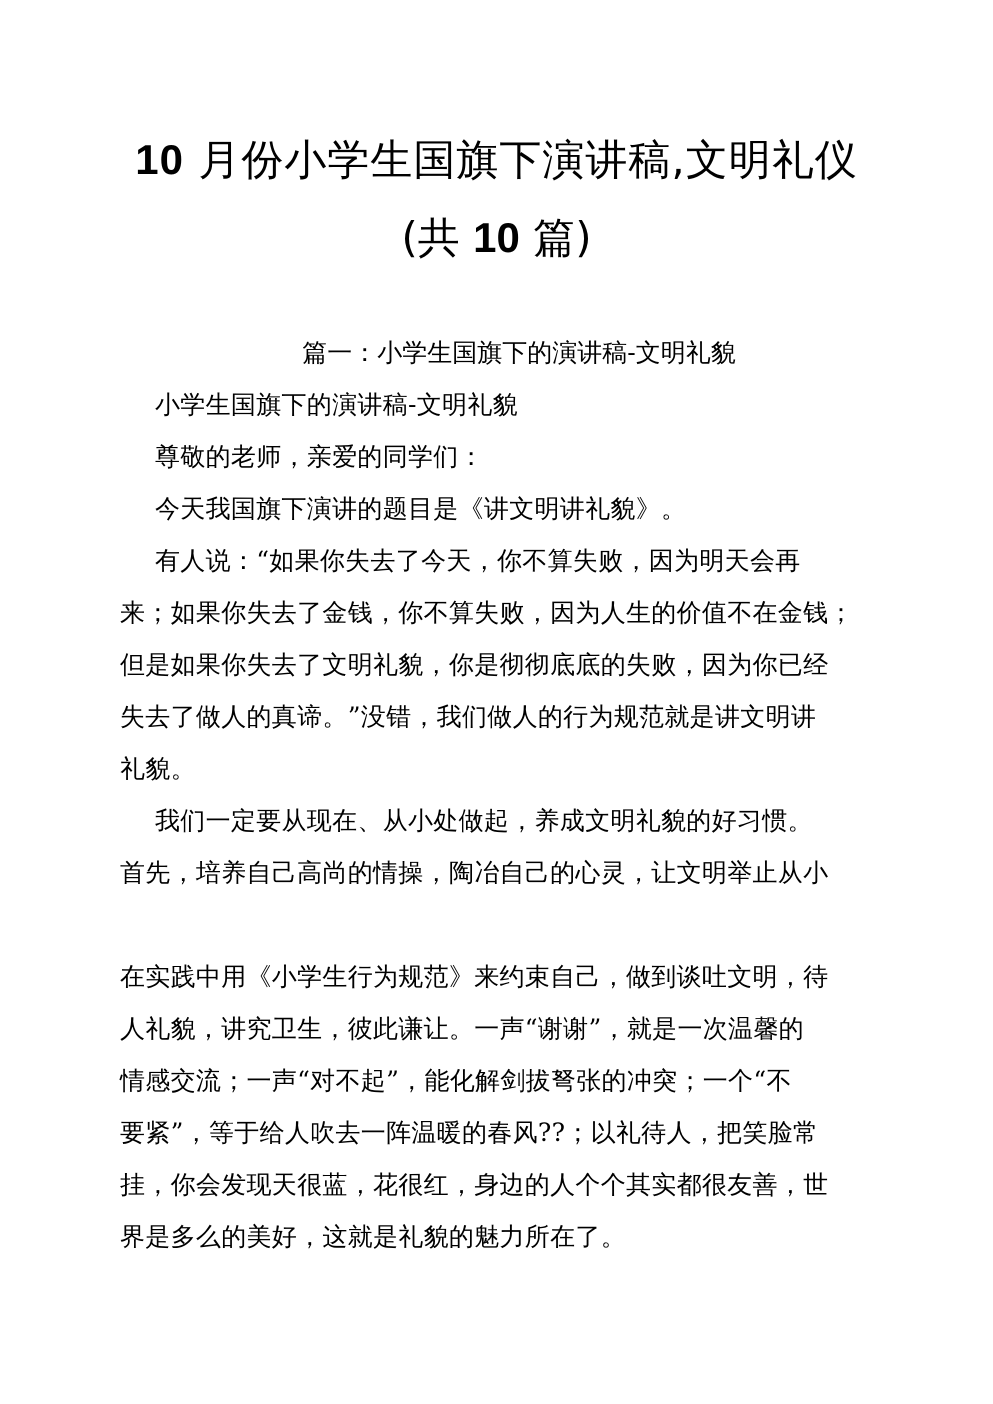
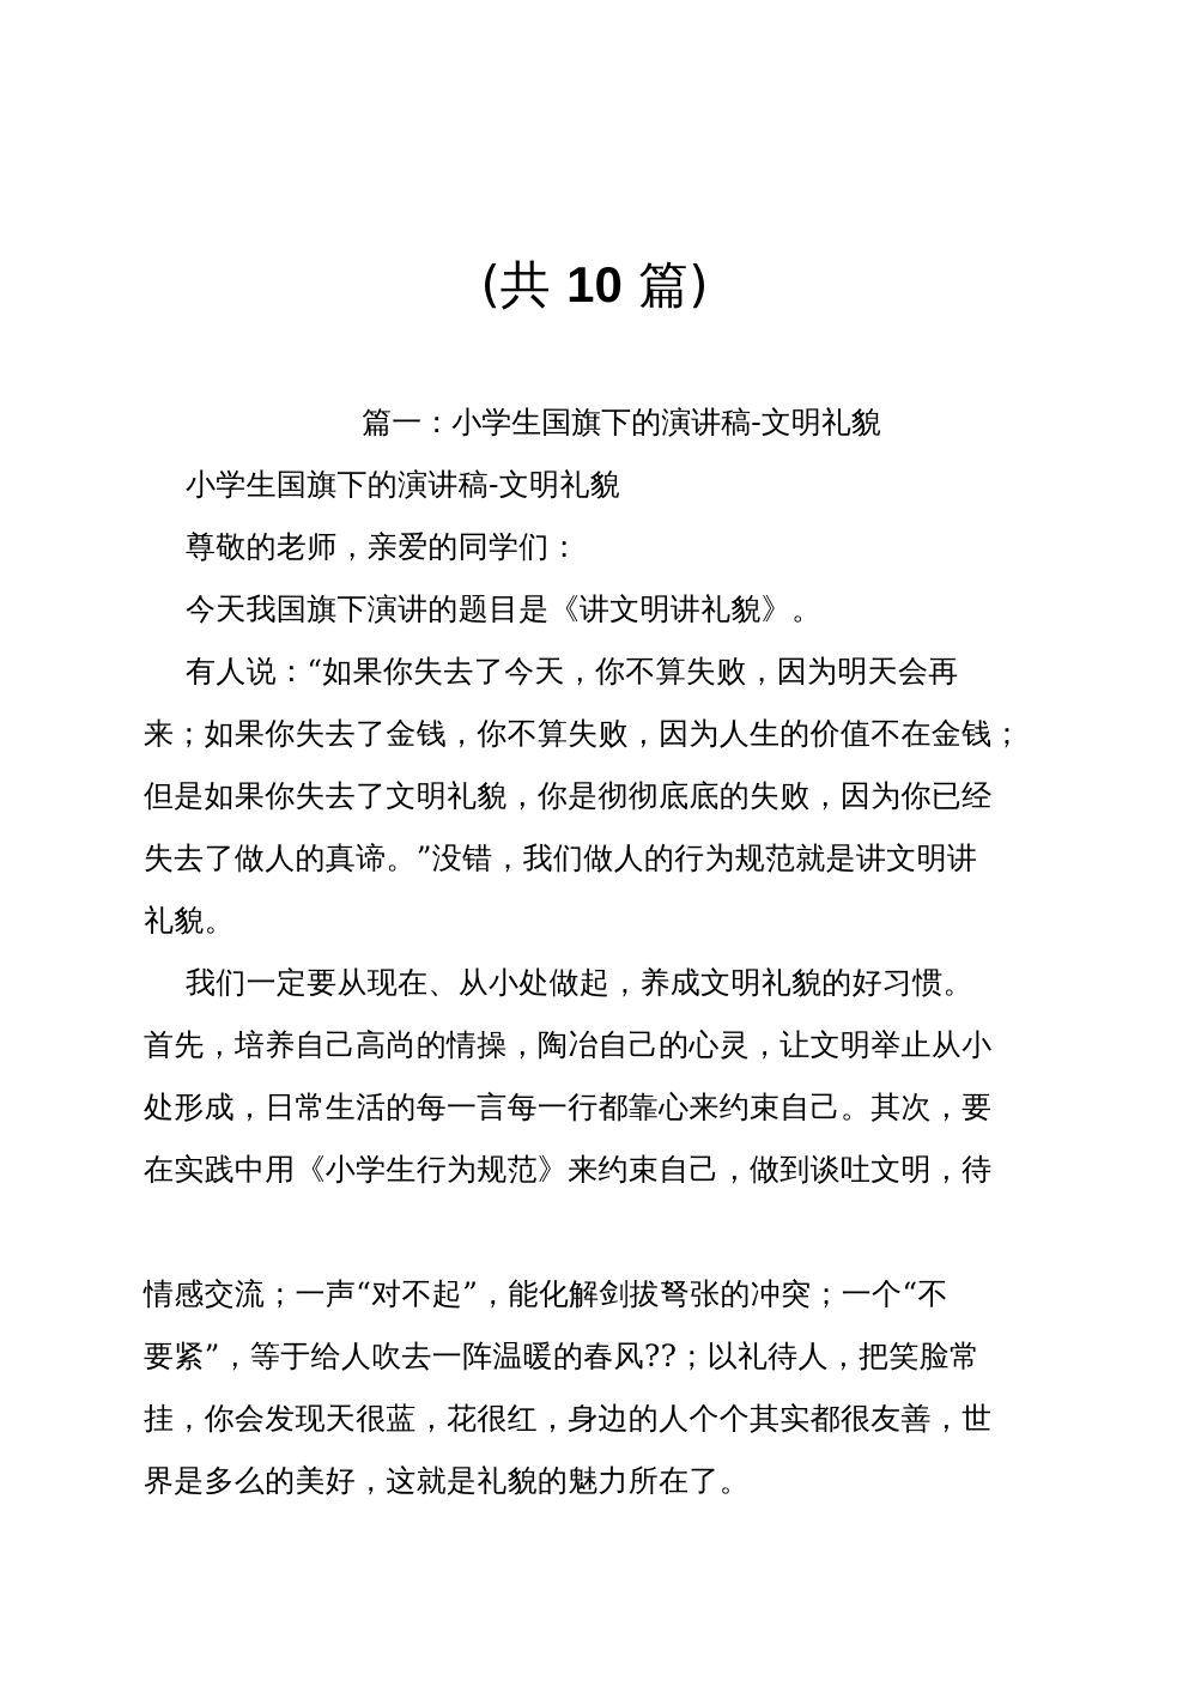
- 10 月份小学生国旗下演讲稿,文明礼仪
  (共 10 篇)
  篇一：小学生国旗下的演讲稿-文明礼貌
  小学生国旗下的演讲稿-文明礼貌
  尊敬的老师，亲爱的同学们：
  今天我国旗下演讲的题目是《讲文明讲礼貌》。
  有人说：“如果你失去了今天，你不算失败，因为明天会再
  来；如果你失去了金钱，你不算失败，因为人生的价值不在金钱；
  但是如果你失去了文明礼貌，你是彻彻底底的失败，因为你已经
  失去了做人的真谛。”没错，我们做人的行为规范就是讲文明讲
  礼貌。
  我们一定要从现在、从小处做起，养成文明礼貌的好习惯。
  首先，培养自己高尚的情操，陶冶自己的心灵，让文明举止从小
+ 处形成，日常生活的每一言每一行都靠心来约束自己。其次，要
  在实践中用《小学生行为规范》来约束自己，做到谈吐文明，待
- 人礼貌，讲究卫生，彼此谦让。一声“谢谢”，就是一次温馨的
  情感交流；一声“对不起”，能化解剑拔弩张的冲突；一个“不
  要紧”，等于给人吹去一阵温暖的春风??；以礼待人，把笑脸常
  挂，你会发现天很蓝，花很红，身边的人个个其实都很友善，世
  界是多么的美好，这就是礼貌的魅力所在了。
